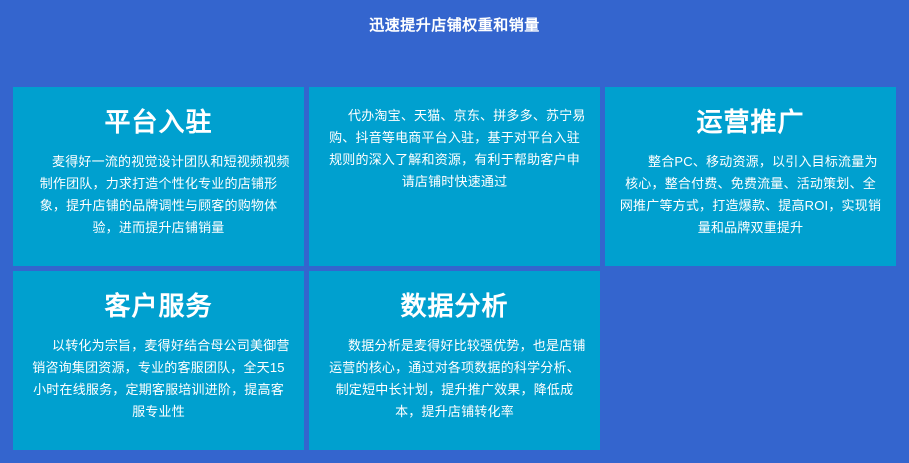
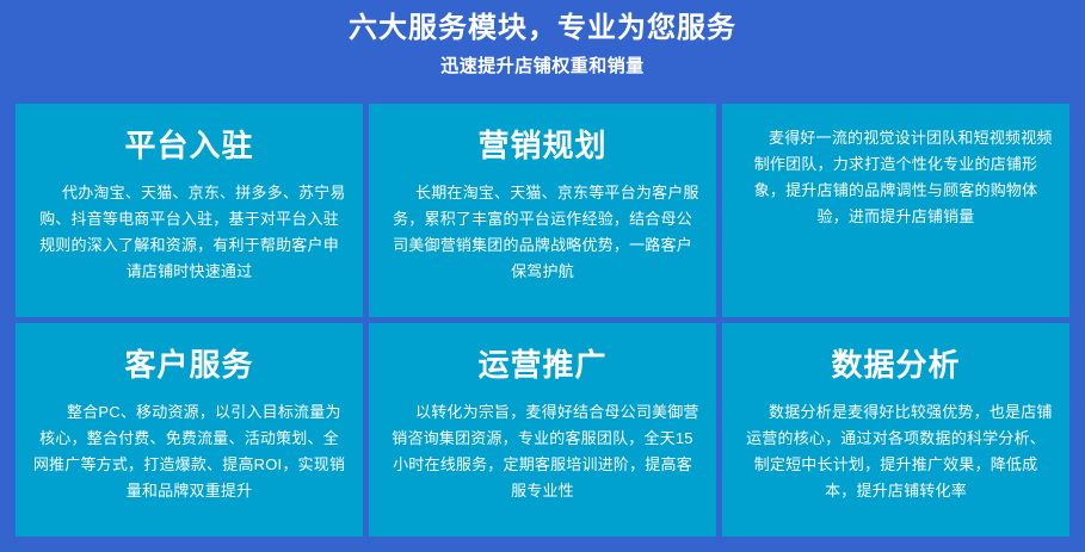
+ 六大服务模块，专业为您服务
  迅速提升店铺权重和销量
  平台入驻
- 麦得好一流的视觉设计团队和短视频视频制作团队，力求打造个性化专业的店铺形象，提升店铺的品牌调性与顾客的购物体验，进而提升店铺销量
+ 代办淘宝、天猫、京东、拼多多、苏宁易购、抖音等电商平台入驻，基于对平台入驻规则的深入了解和资源，有利于帮助客户申请店铺时快速通过
+ 营销规划
+ 长期在淘宝、天猫、京东等平台为客户服务，累积了丰富的平台运作经验，结合母公司美御营销集团的品牌战略优势，一路客户保驾护航
- 代办淘宝、天猫、京东、拼多多、苏宁易购、抖音等电商平台入驻，基于对平台入驻规则的深入了解和资源，有利于帮助客户申请店铺时快速通过
+ 麦得好一流的视觉设计团队和短视频视频制作团队，力求打造个性化专业的店铺形象，提升店铺的品牌调性与顾客的购物体验，进而提升店铺销量
- 运营推广
+ 客户服务
  整合PC、移动资源，以引入目标流量为核心，整合付费、免费流量、活动策划、全网推广等方式，打造爆款、提高ROI，实现销量和品牌双重提升
- 客户服务
+ 运营推广
  以转化为宗旨，麦得好结合母公司美御营销咨询集团资源，专业的客服团队，全天15小时在线服务，定期客服培训进阶，提高客服专业性
  数据分析
  数据分析是麦得好比较强优势，也是店铺运营的核心，通过对各项数据的科学分析、制定短中长计划，提升推广效果，降低成本，提升店铺转化率
